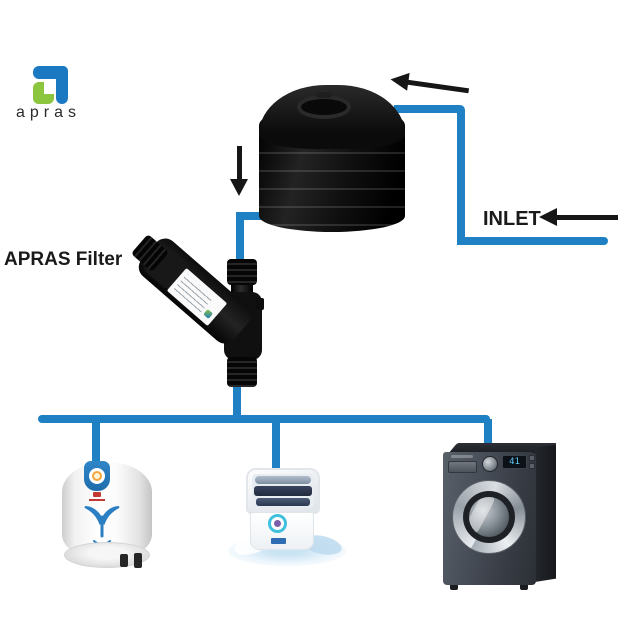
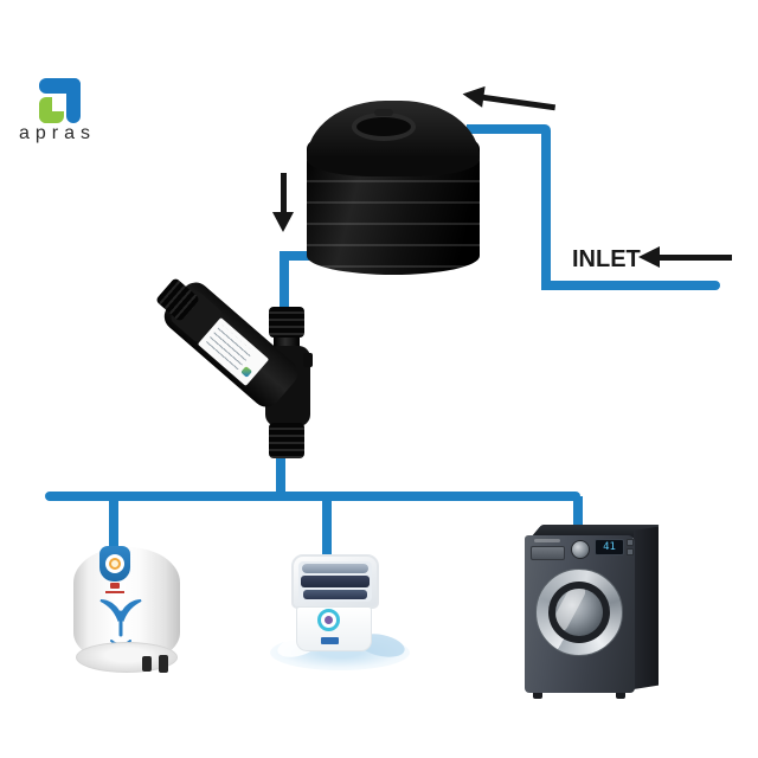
  41
  INLET
- APRAS Filter
  apras
